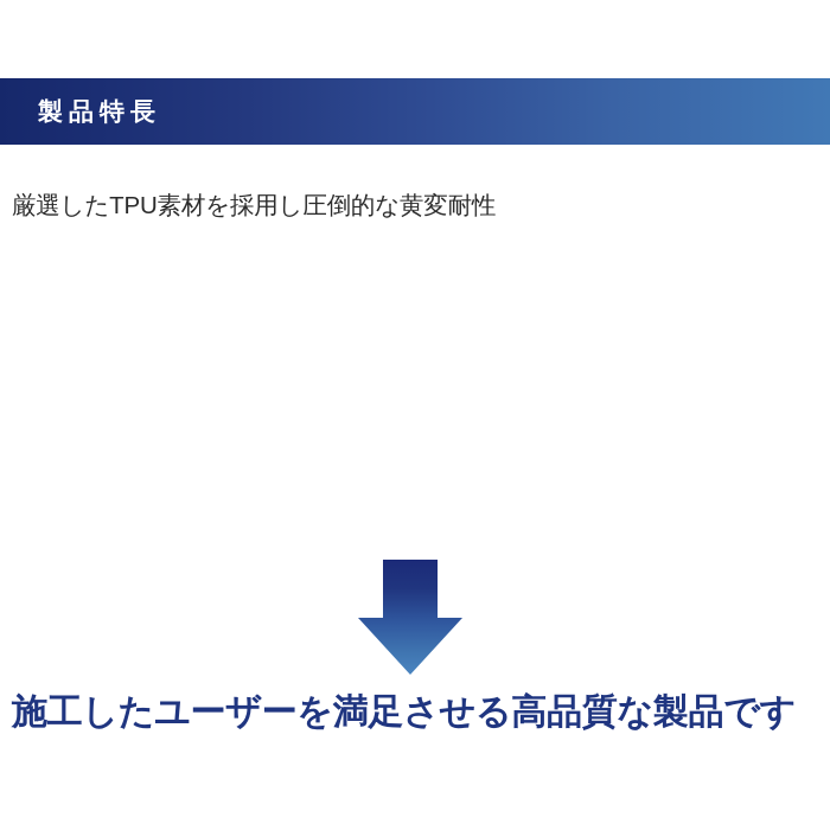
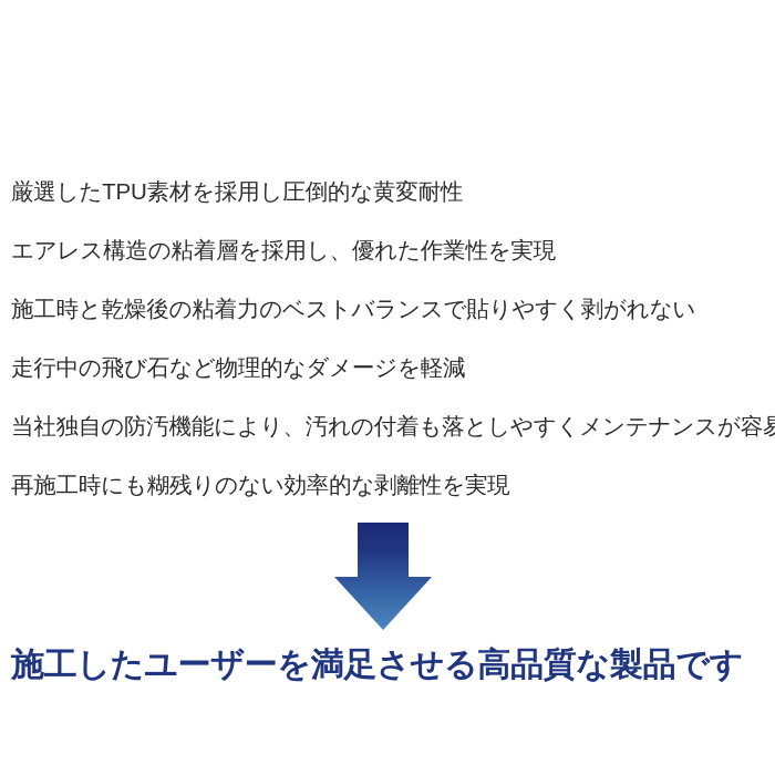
- 製品特長
  厳選したTPU素材を採用し圧倒的な黄変耐性
+ エアレス構造の粘着層を採用し、優れた作業性を実現
+ 施工時と乾燥後の粘着力のベストバランスで貼りやすく剥がれない
+ 走行中の飛び石など物理的なダメージを軽減
+ 当社独自の防汚機能により、汚れの付着も落としやすくメンテナンスが容易
+ 再施工時にも糊残りのない効率的な剥離性を実現
  施工したユーザーを満足させる高品質な製品です
